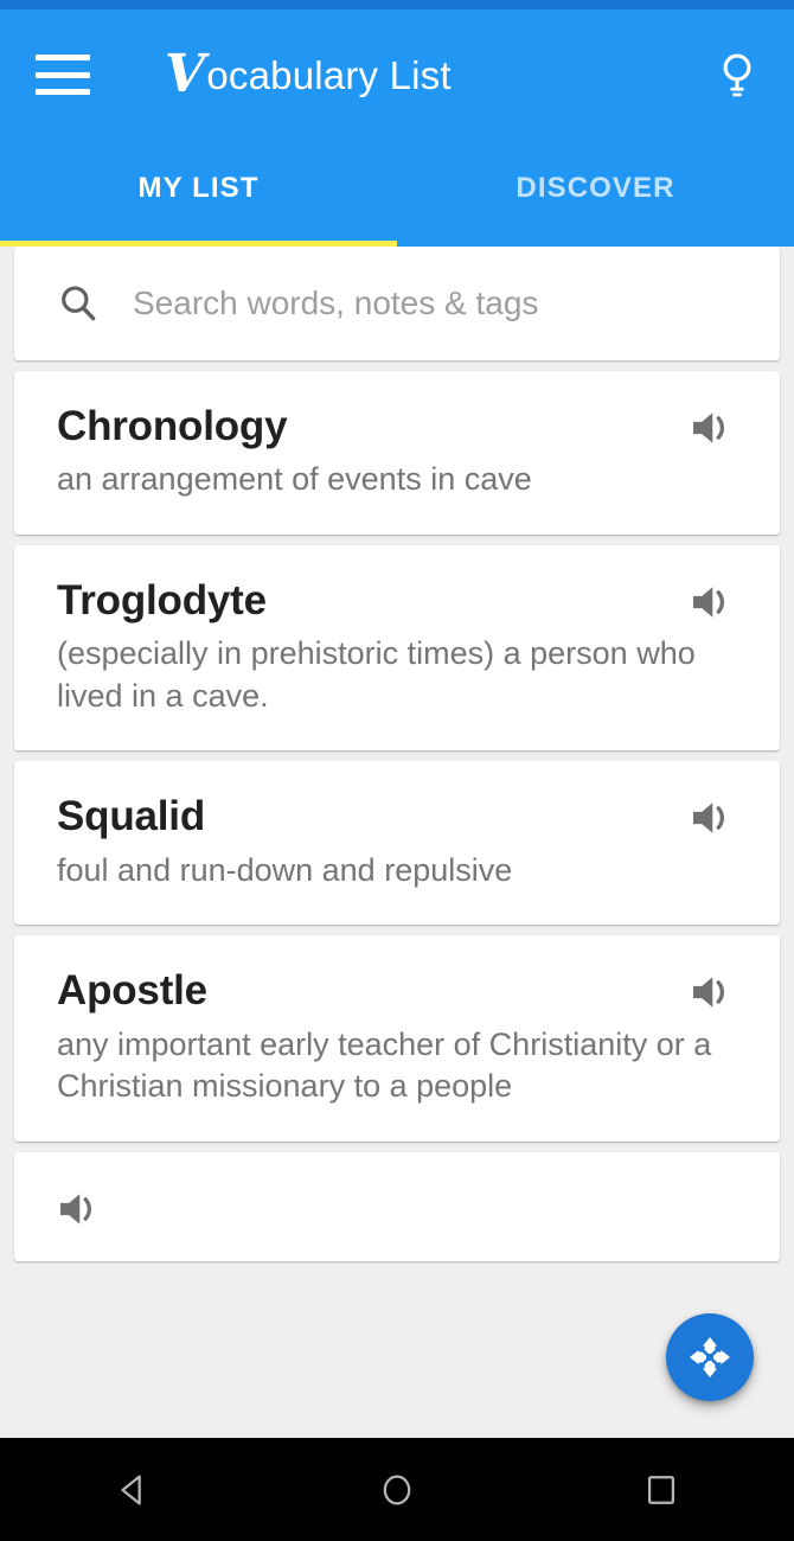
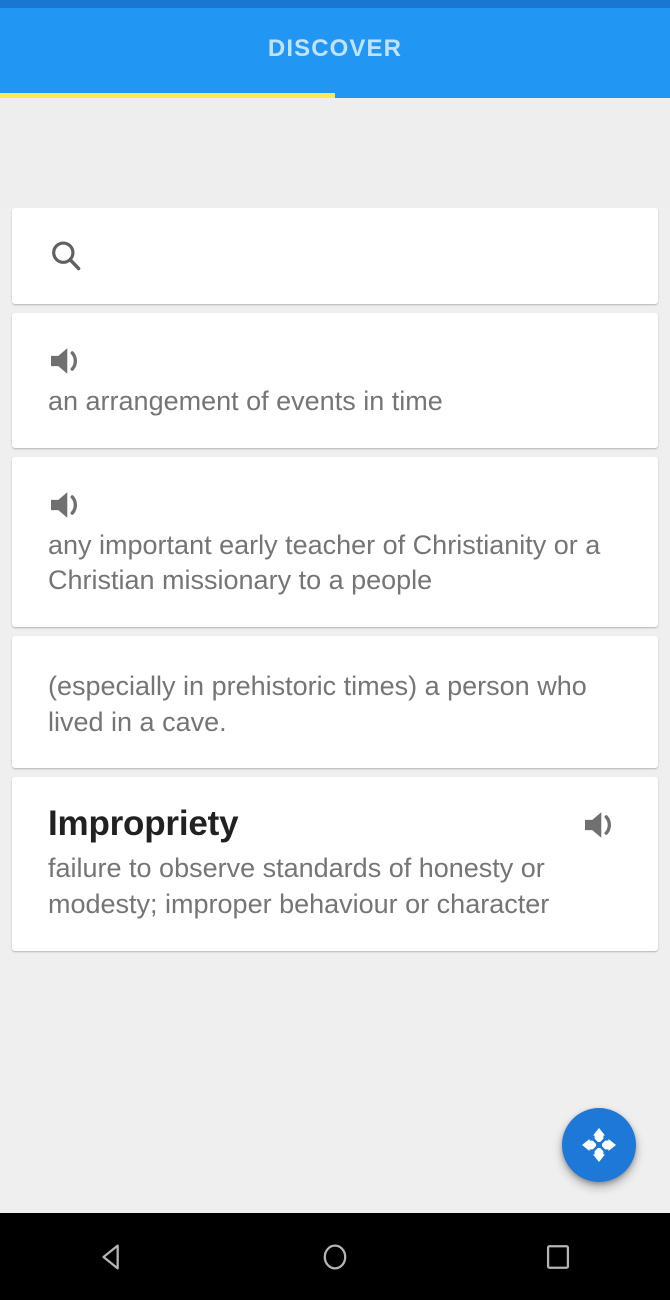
- V
- ocabulary List
- MY LIST
  DISCOVER
- Search words, notes & tags
- Chronology
- an arrangement of events in cave
+ an arrangement of events in time
- Troglodyte
- (especially in prehistoric times) a person who lived in a cave.
+ any important early teacher of Christianity or a Christian missionary to a people
- Squalid
- foul and run-down and repulsive
- Apostle
- any important early teacher of Christianity or a Christian missionary to a people
+ (especially in prehistoric times) a person who lived in a cave.
+ Impropriety
+ failure to observe standards of honesty or modesty; improper behaviour or character
